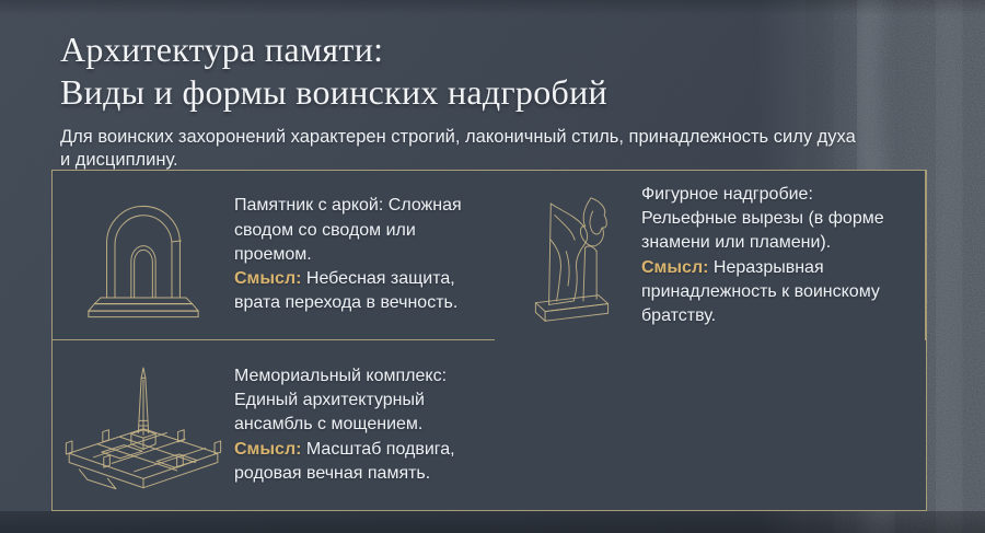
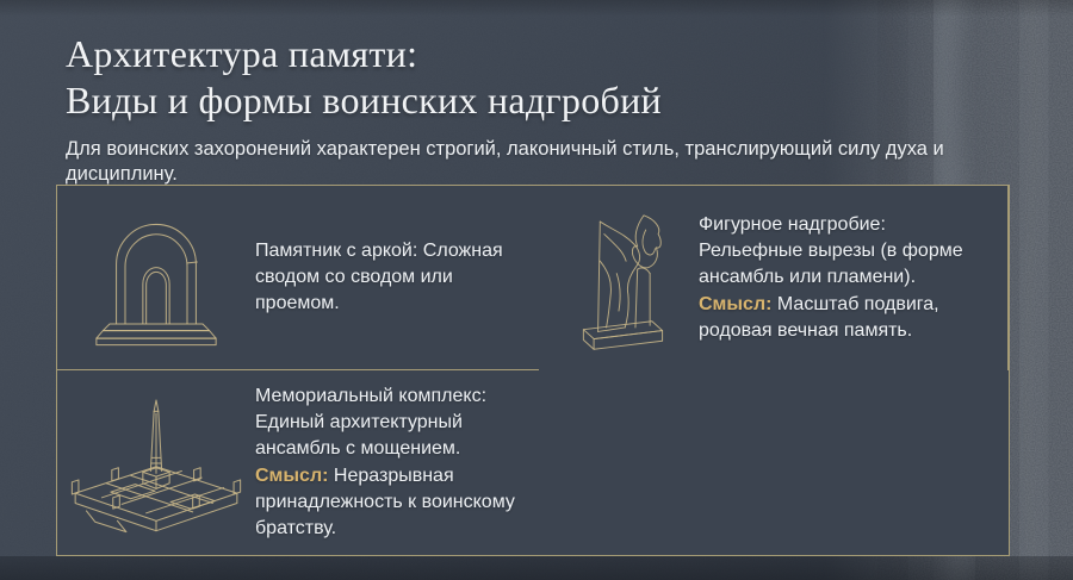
  Архитектура памяти:
  Виды и формы воинских надгробий
- Для воинских захоронений характерен строгий, лаконичный стиль, принадлежность силу духа и дисциплину.
+ Для воинских захоронений характерен строгий, лаконичный стиль, транслирующий силу духа и дисциплину.
  Памятник с аркой: Сложная сводом со сводом или проемом.
- Смысл: Небесная защита, врата перехода в вечность.
- Фигурное надгробие: Рельефные вырезы (в форме знамени или пламени).
+ Фигурное надгробие: Рельефные вырезы (в форме ансамбль или пламени).
- Смысл: Неразрывная принадлежность к воинскому братству.
+ Смысл: Масштаб подвига, родовая вечная память.
  Мемориальный комплекс: Единый архитектурный ансамбль с мощением.
- Смысл: Масштаб подвига, родовая вечная память.
+ Смысл: Неразрывная принадлежность к воинскому братству.
